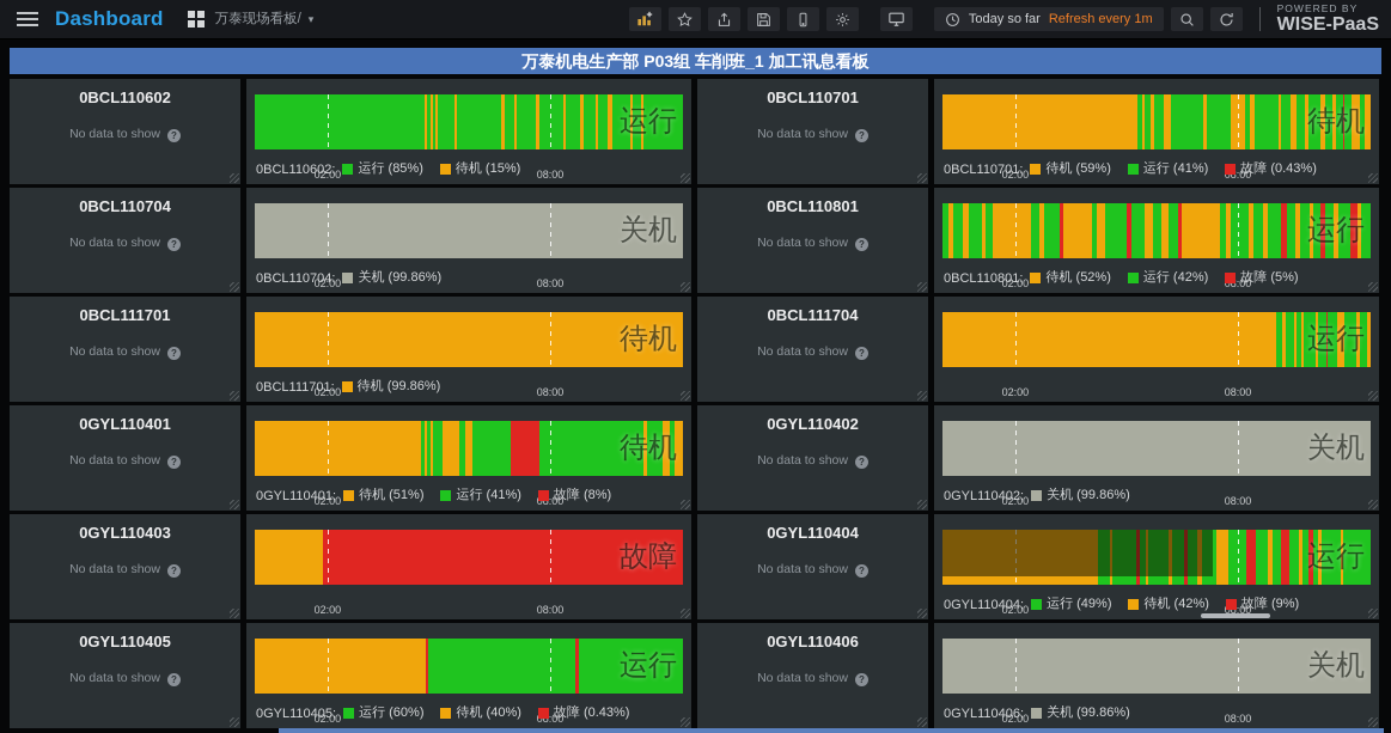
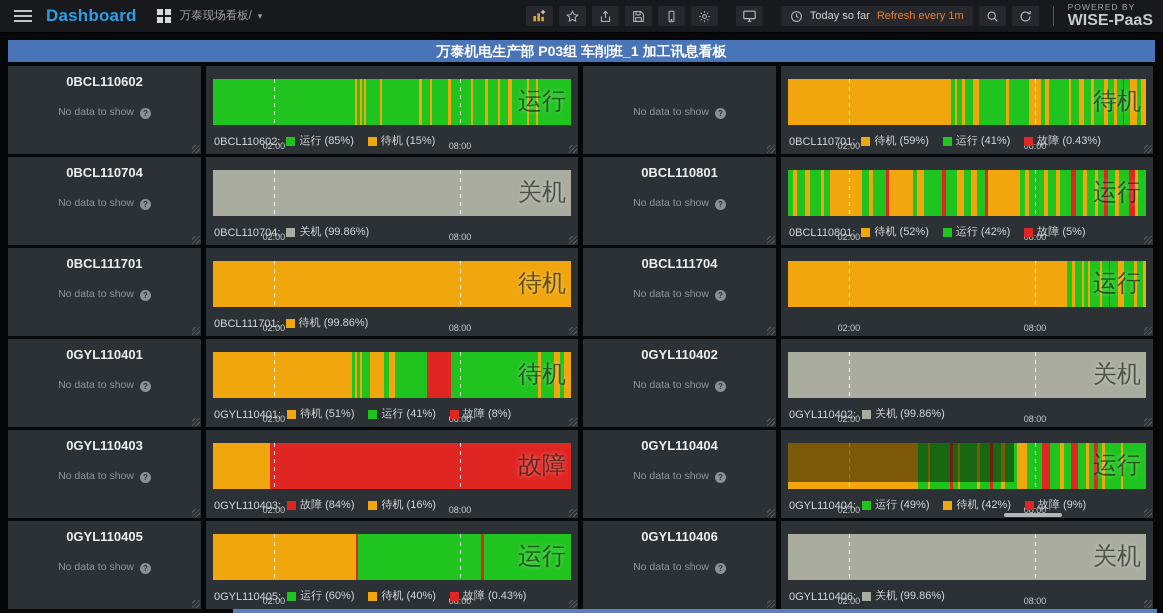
  Dashboard
  万泰现场看板/
  ▾
  Today so far
  Refresh every 1m
  POWERED BY
  WISE-PaaS
  万泰机电生产部 P03组 车削班_1 加工讯息看板
  0BCL110602
  No data to show ?
  运行
  02:00
  08:00
  0BCL110602:
  运行 (85%)
  待机 (15%)
- 0BCL110701
  No data to show ?
  待机
  02:00
  08:00
  0BCL110701:
  待机 (59%)
  运行 (41%)
  故障 (0.43%)
  0BCL110704
  No data to show ?
  关机
  02:00
  08:00
  0BCL110704:
  关机 (99.86%)
  0BCL110801
  No data to show ?
  运行
  02:00
  08:00
  0BCL110801:
  待机 (52%)
  运行 (42%)
  故障 (5%)
  0BCL111701
  No data to show ?
  待机
  02:00
  08:00
  0BCL111701:
  待机 (99.86%)
  0BCL111704
  No data to show ?
  运行
  02:00
  08:00
  0GYL110401
  No data to show ?
  待机
  02:00
  08:00
  0GYL110401:
  待机 (51%)
  运行 (41%)
  故障 (8%)
  0GYL110402
  No data to show ?
  关机
  02:00
  08:00
  0GYL110402:
  关机 (99.86%)
  0GYL110403
  No data to show ?
  故障
  02:00
  08:00
+ 0GYL110403:
+ 故障 (84%)
+ 待机 (16%)
  0GYL110404
  No data to show ?
  运行
  02:00
  08:00
  0GYL110404:
  运行 (49%)
  待机 (42%)
  故障 (9%)
  0GYL110405
  No data to show ?
  运行
  02:00
  08:00
  0GYL110405:
  运行 (60%)
  待机 (40%)
  故障 (0.43%)
  0GYL110406
  No data to show ?
  关机
  02:00
  08:00
  0GYL110406:
  关机 (99.86%)
